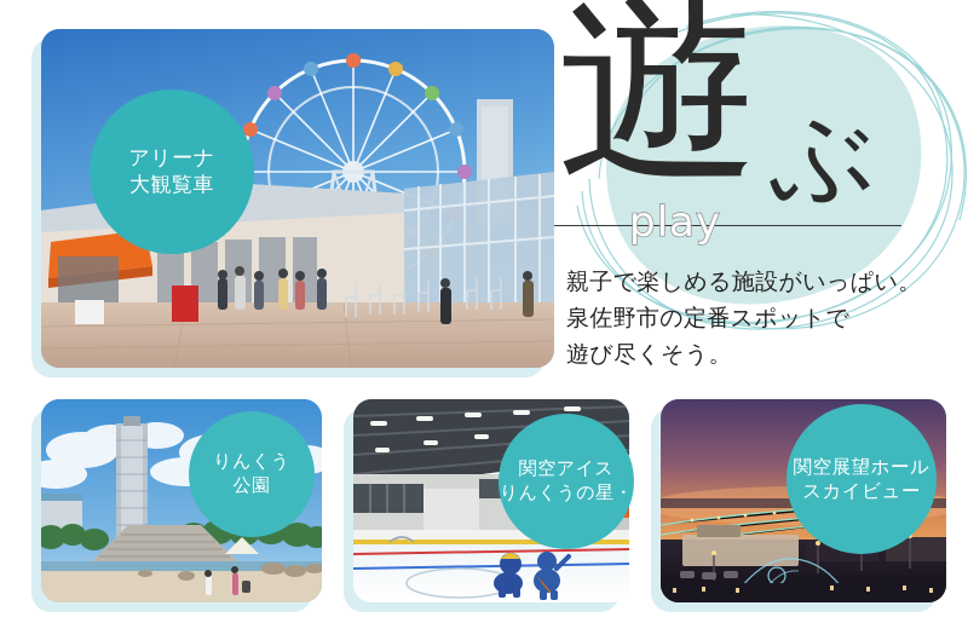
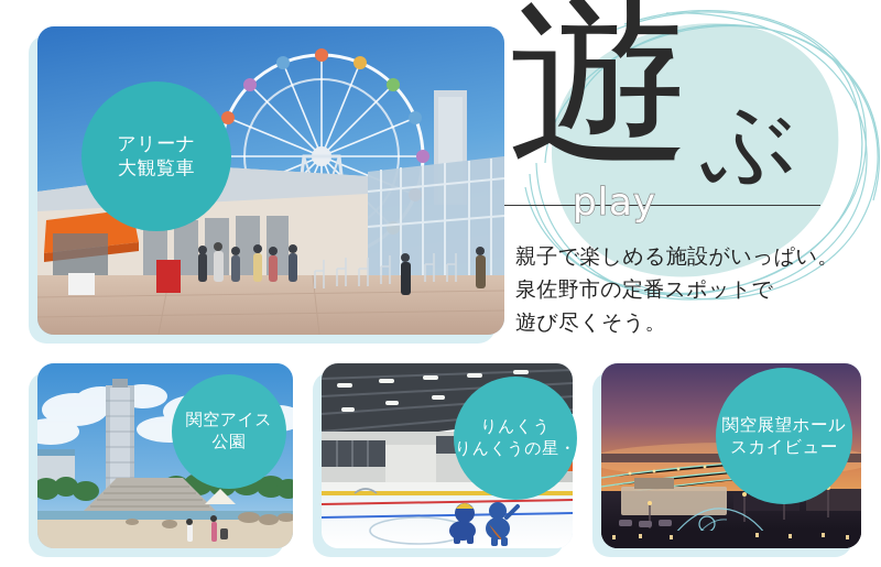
  遊
  ぶ
  play
  親子で楽しめる施設がいっぱい。
  泉佐野市の定番スポットで
  遊び尽くそう。
  アリーナ
  大観覧車
- りんくう
+ 関空アイス
  公園
- 関空アイス
+ りんくう
  りんくうの星・
  関空展望ホール
  スカイビュー
